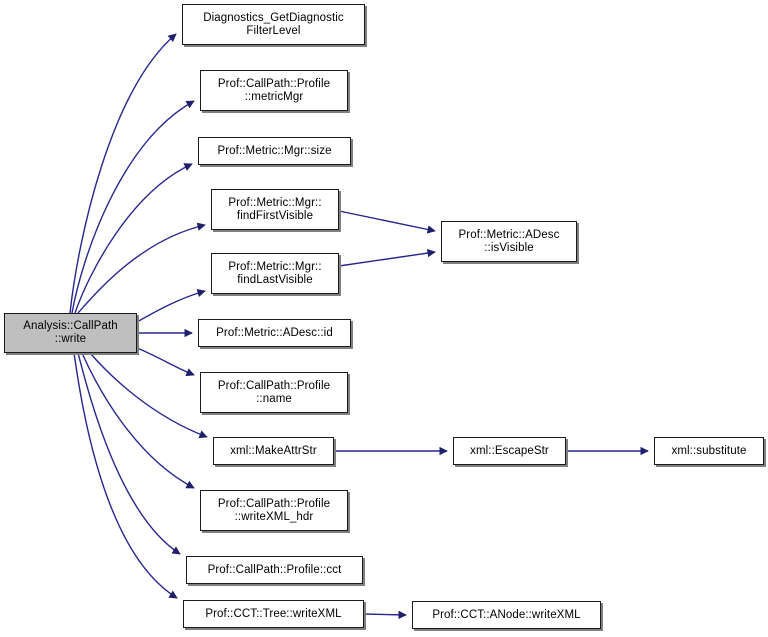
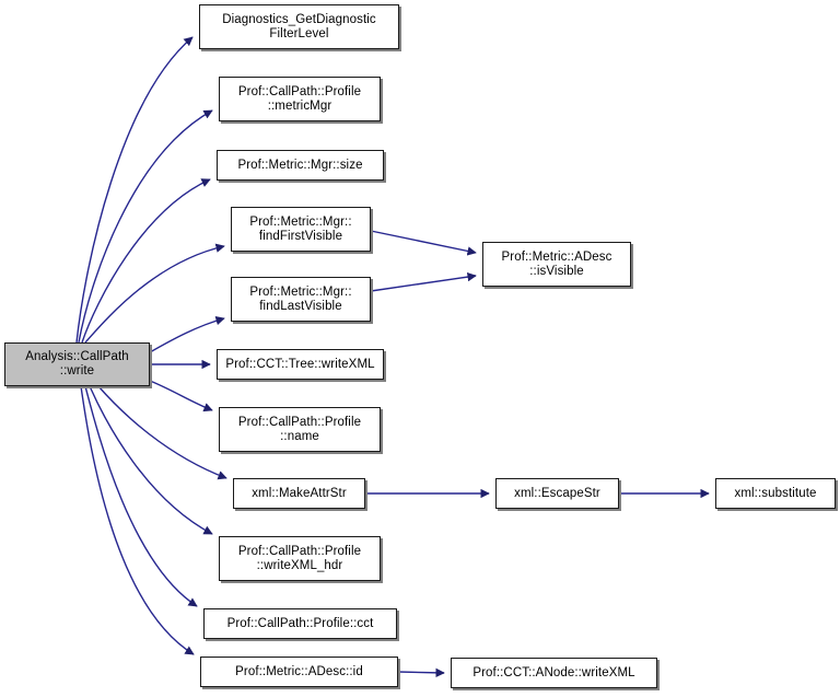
  Analysis::CallPath
  ::write
  Diagnostics_GetDiagnostic
  FilterLevel
  Prof::CallPath::Profile
  ::metricMgr
  Prof::Metric::Mgr::size
  Prof::Metric::Mgr::
  findFirstVisible
  Prof::Metric::Mgr::
  findLastVisible
  Prof::Metric::ADesc
  ::isVisible
- Prof::Metric::ADesc::id
+ Prof::CCT::Tree::writeXML
  Prof::CallPath::Profile
  ::name
  xml::MakeAttrStr
  xml::EscapeStr
  xml::substitute
  Prof::CallPath::Profile
  ::writeXML_hdr
  Prof::CallPath::Profile::cct
- Prof::CCT::Tree::writeXML
+ Prof::Metric::ADesc::id
  Prof::CCT::ANode::writeXML
